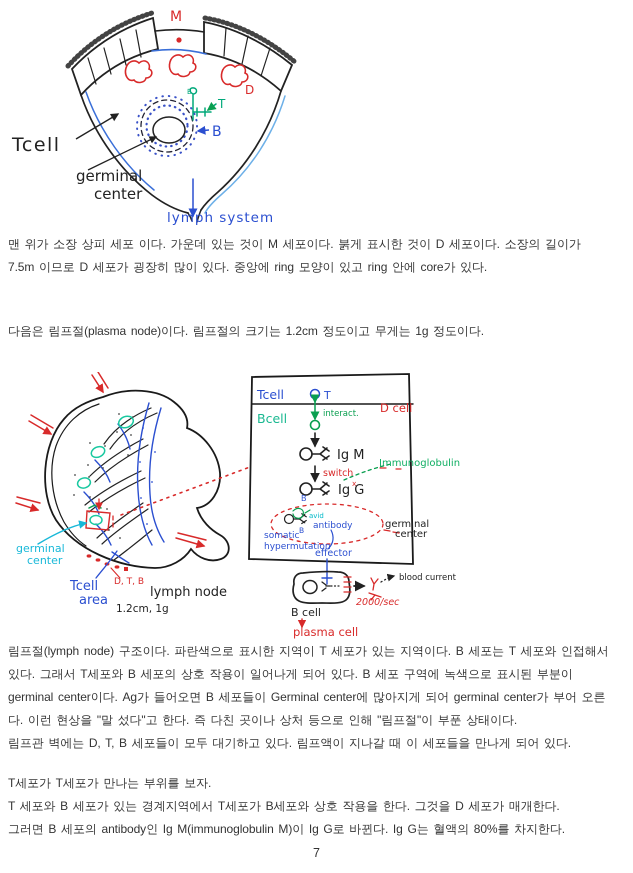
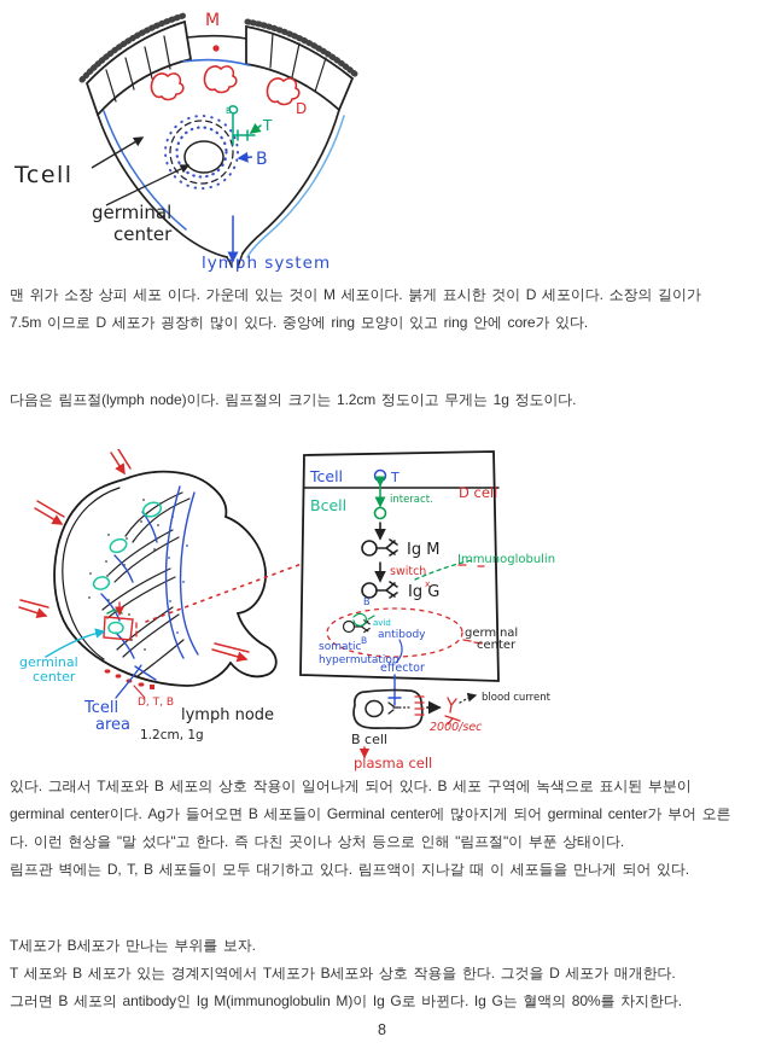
  M
  D
  B
  T
  B
  Tcell
  germinal
  center
  lymph system
  맨 위가 소장 상피 세포 이다. 가운데 있는 것이 M 세포이다. 붉게 표시한 것이 D 세포이다. 소장의 길이가
  7.5m 이므로 D 세포가 굉장히 많이 있다. 중앙에 ring 모양이 있고 ring 안에 core가 있다.
- 다음은 림프절(plasma node)이다. 림프절의 크기는 1.2cm 정도이고 무게는 1g 정도이다.
+ 다음은 림프절(lymph node)이다. 림프절의 크기는 1.2cm 정도이고 무게는 1g 정도이다.
  germinal
  center
  Tcell
  area
  D, T, B
  lymph node
  1.2cm, 1g
  Tcell
  T
  D cell
  Bcell
  interact.
  Ig M
  switch
  x
  Immunoglobulin
  Ig G
  B
  avid
  antibody
  B
  somatic
  hypermutation
  germinal
  center
  effector
  blood current
  2000/sec
  B cell
  plasma cell
- 림프절(lymph node) 구조이다. 파란색으로 표시한 지역이 T 세포가 있는 지역이다. B 세포는 T 세포와 인접해서
  있다. 그래서 T세포와 B 세포의 상호 작용이 일어나게 되어 있다. B 세포 구역에 녹색으로 표시된 부분이
  germinal center이다. Ag가 들어오면 B 세포들이 Germinal center에 많아지게 되어 germinal center가 부어 오른
  다. 이런 현상을 "말 섰다"고 한다. 즉 다친 곳이나 상처 등으로 인해 "림프절"이 부푼 상태이다.
  림프관 벽에는 D, T, B 세포들이 모두 대기하고 있다. 림프액이 지나갈 때 이 세포들을 만나게 되어 있다.
- T세포가 T세포가 만나는 부위를 보자.
+ T세포가 B세포가 만나는 부위를 보자.
  T 세포와 B 세포가 있는 경계지역에서 T세포가 B세포와 상호 작용을 한다. 그것을 D 세포가 매개한다.
  그러면 B 세포의 antibody인 Ig M(immunoglobulin M)이 Ig G로 바뀐다. Ig G는 혈액의 80%를 차지한다.
- 7
+ 8
